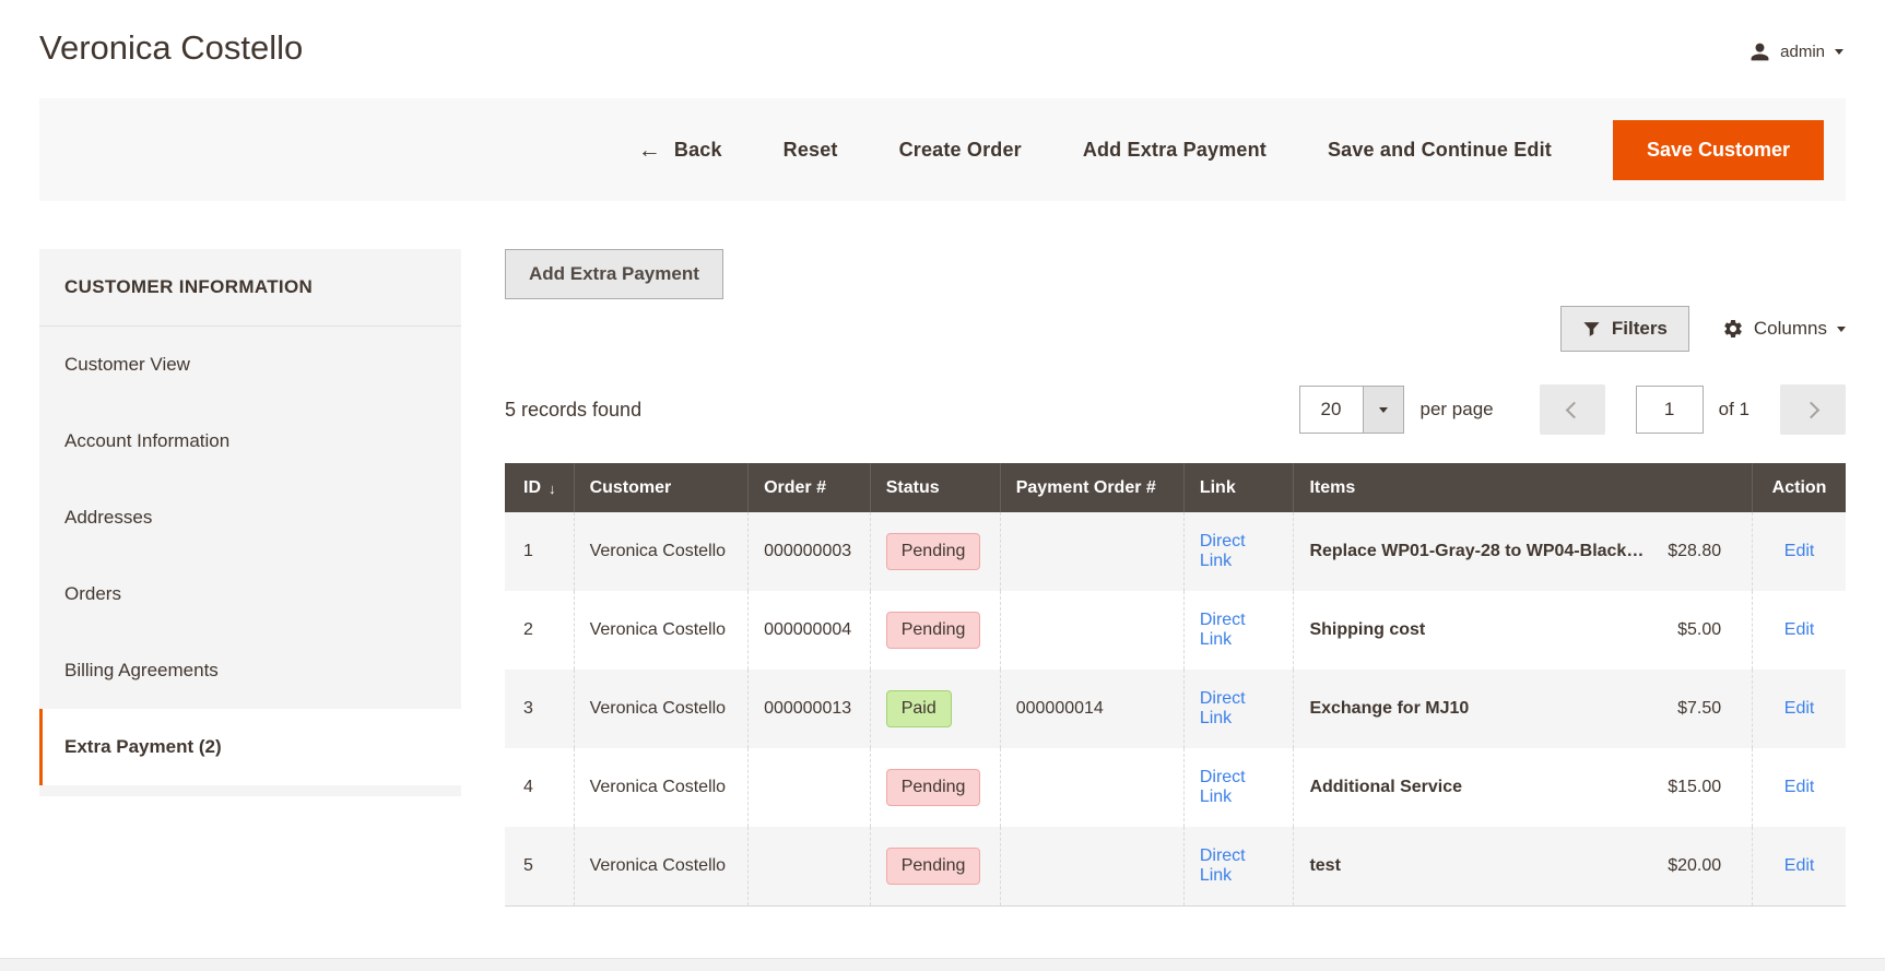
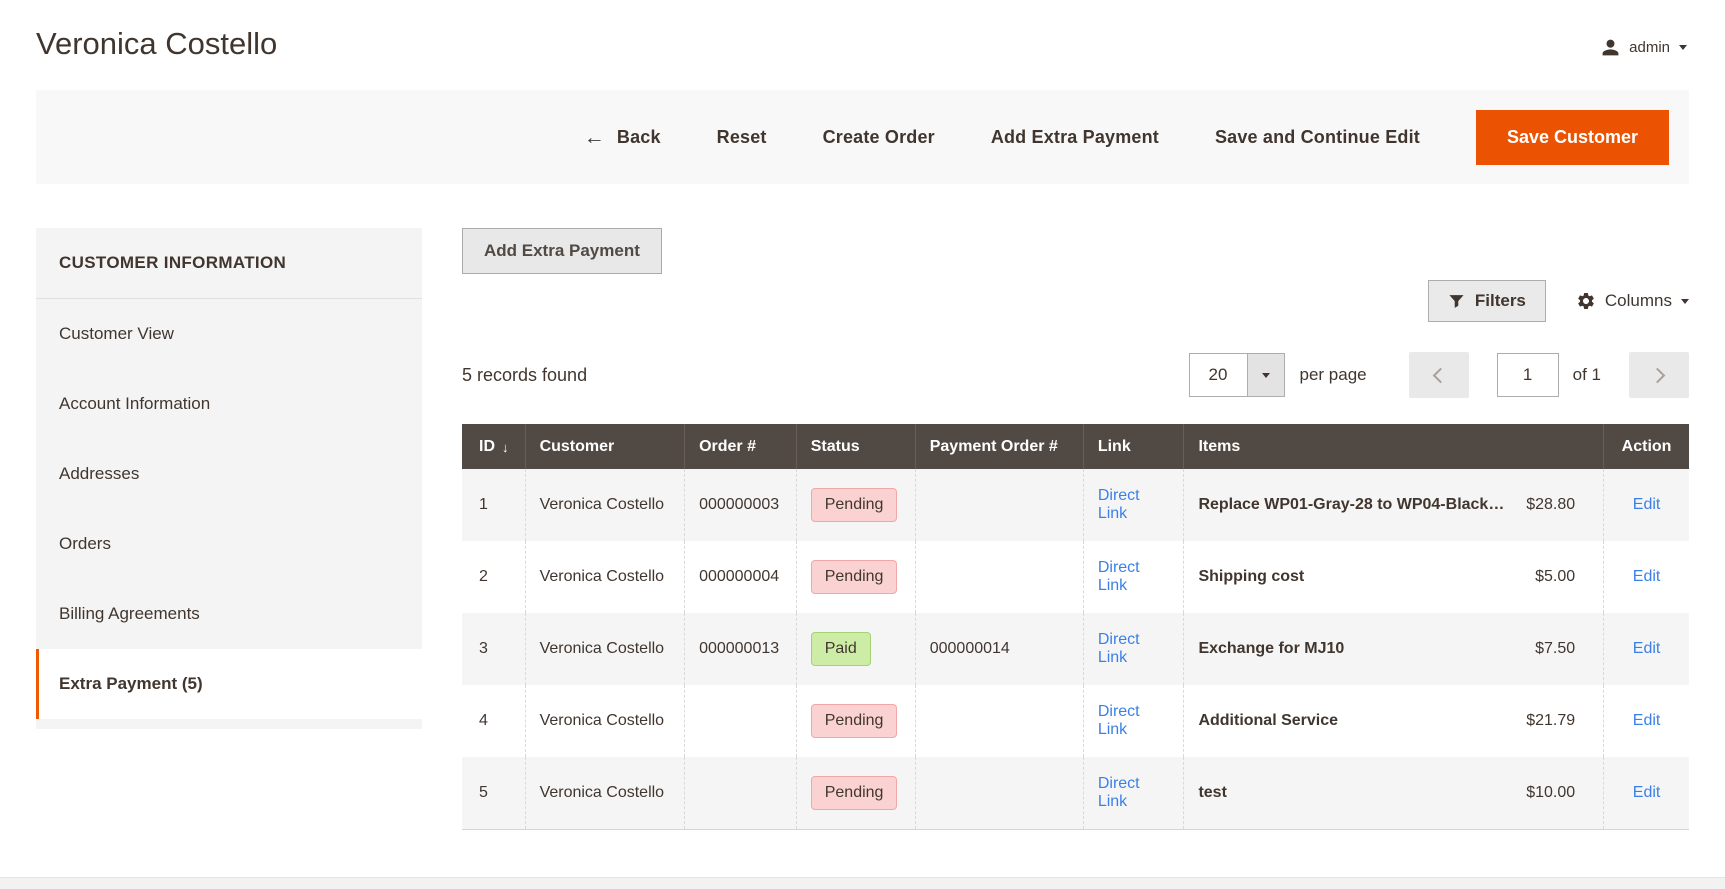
  Veronica Costello
  admin
  ←
  Back
  Reset
  Create Order
  Add Extra Payment
  Save and Continue Edit
  Save Customer
  CUSTOMER INFORMATION
  Customer View
  Account Information
  Addresses
  Orders
  Billing Agreements
- Extra Payment (2)
+ Extra Payment (5)
  Add Extra Payment
  Filters
  Columns
  5 records found
  20
  per page
  1
  of 1
  ID
  ↓
  Customer
  Order #
  Status
  Payment Order #
  Link
  Items
  Action
  1
  Veronica Costello
  000000003
  Pending
  Direct Link
  Replace WP01-Gray-28 to WP04-Black-2
  $28.80
  Edit
  2
  Veronica Costello
  000000004
  Pending
  Direct Link
  Shipping cost
  $5.00
  Edit
  3
  Veronica Costello
  000000013
  Paid
  000000014
  Direct Link
  Exchange for MJ10
  $7.50
  Edit
  4
  Veronica Costello
  Pending
  Direct Link
  Additional Service
- $15.00
+ $21.79
  Edit
  5
  Veronica Costello
  Pending
  Direct Link
  test
- $20.00
+ $10.00
  Edit
